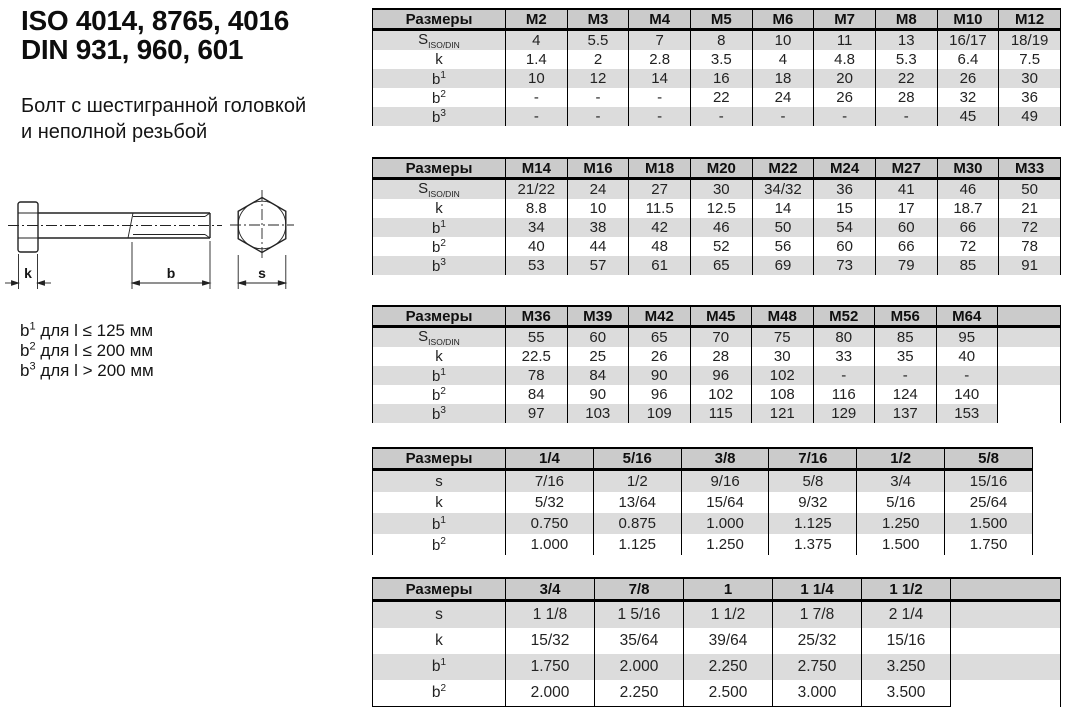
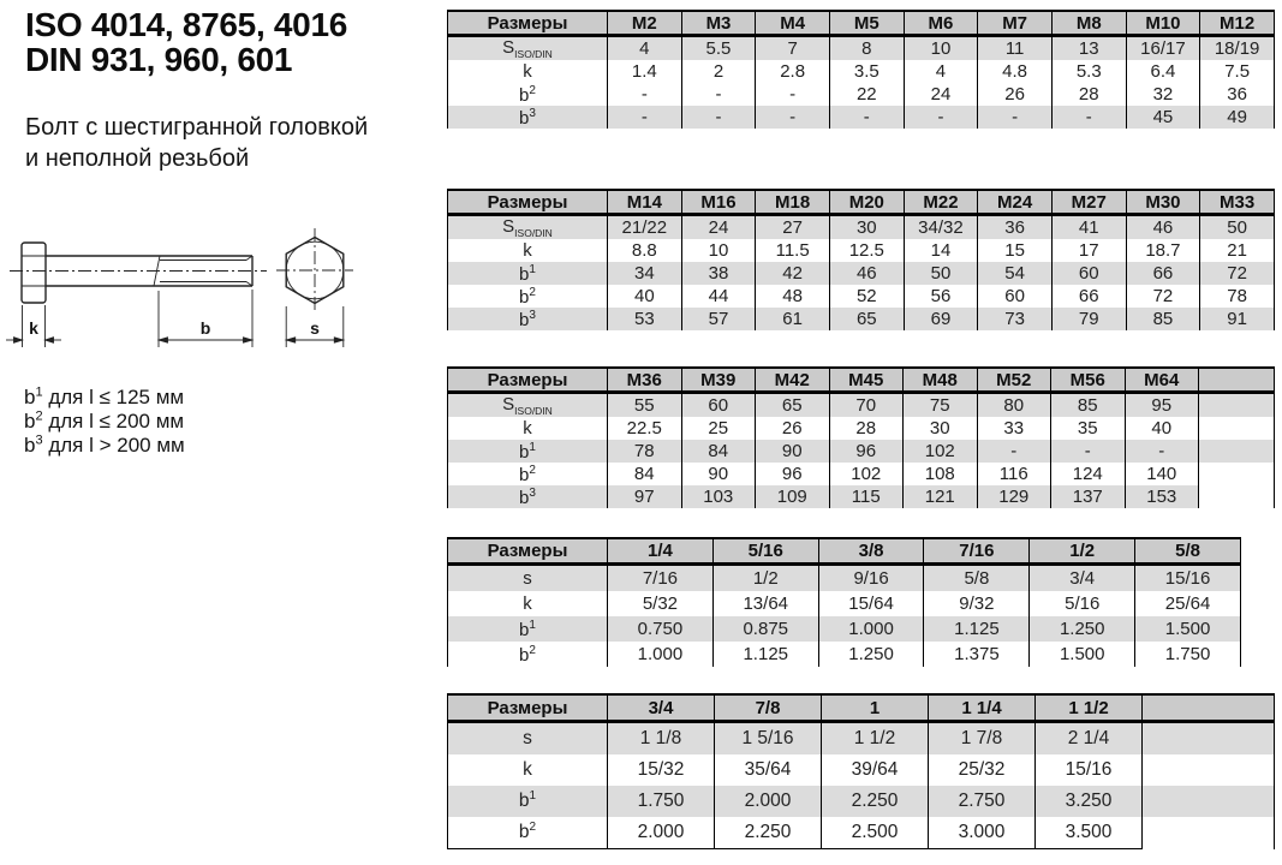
  ISO 4014, 8765, 4016
  DIN 931, 960, 601
  Болт с шестигранной головкой
  и неполной резьбой
  k
  b
  s
  b1 для l ≤ 125 мм
  b2 для l ≤ 200 мм
  b3 для l > 200 мм
  Размеры	M2	M3	M4	M5	M6	M7	M8	M10	M12
  SISO/DIN	4	5.5	7	8	10	11	13	16/17	18/19
  k	1.4	2	2.8	3.5	4	4.8	5.3	6.4	7.5
- b1	10	12	14	16	18	20	22	26	30
  b2	-	-	-	22	24	26	28	32	36
  b3	-	-	-	-	-	-	-	45	49
  Размеры	M14	M16	M18	M20	M22	M24	M27	M30	M33
  SISO/DIN	21/22	24	27	30	34/32	36	41	46	50
  k	8.8	10	11.5	12.5	14	15	17	18.7	21
  b1	34	38	42	46	50	54	60	66	72
  b2	40	44	48	52	56	60	66	72	78
  b3	53	57	61	65	69	73	79	85	91
  Размеры	M36	M39	M42	M45	M48	M52	M56	M64
  SISO/DIN	55	60	65	70	75	80	85	95
  k	22.5	25	26	28	30	33	35	40
  b1	78	84	90	96	102	-	-	-
  b2	84	90	96	102	108	116	124	140
  b3	97	103	109	115	121	129	137	153
  Размеры	1/4	5/16	3/8	7/16	1/2	5/8
  s	7/16	1/2	9/16	5/8	3/4	15/16
  k	5/32	13/64	15/64	9/32	5/16	25/64
  b1	0.750	0.875	1.000	1.125	1.250	1.500
  b2	1.000	1.125	1.250	1.375	1.500	1.750
  Размеры	3/4	7/8	1	1 1/4	1 1/2
  s	1 1/8	1 5/16	1 1/2	1 7/8	2 1/4
  k	15/32	35/64	39/64	25/32	15/16
  b1	1.750	2.000	2.250	2.750	3.250
  b2	2.000	2.250	2.500	3.000	3.500
